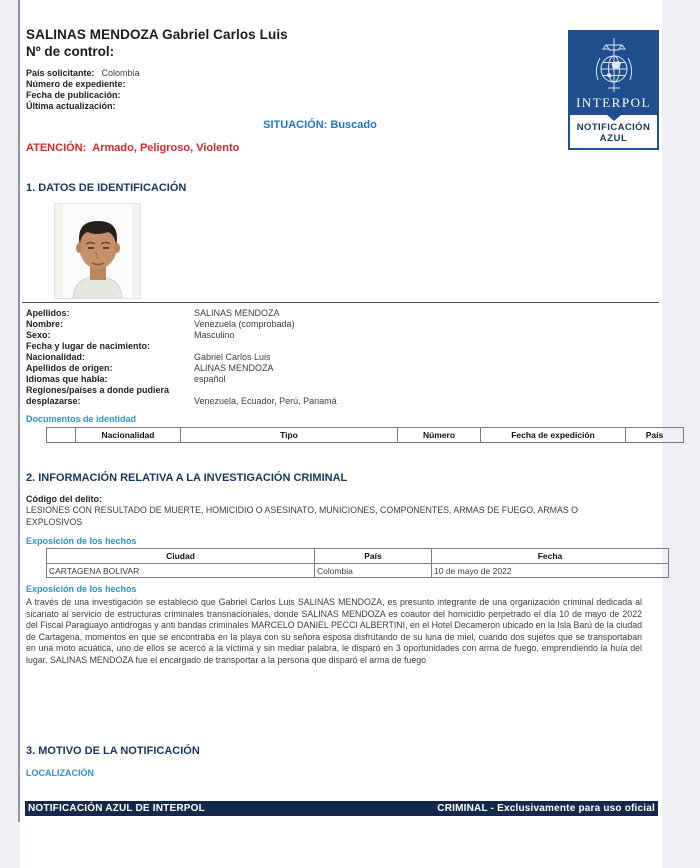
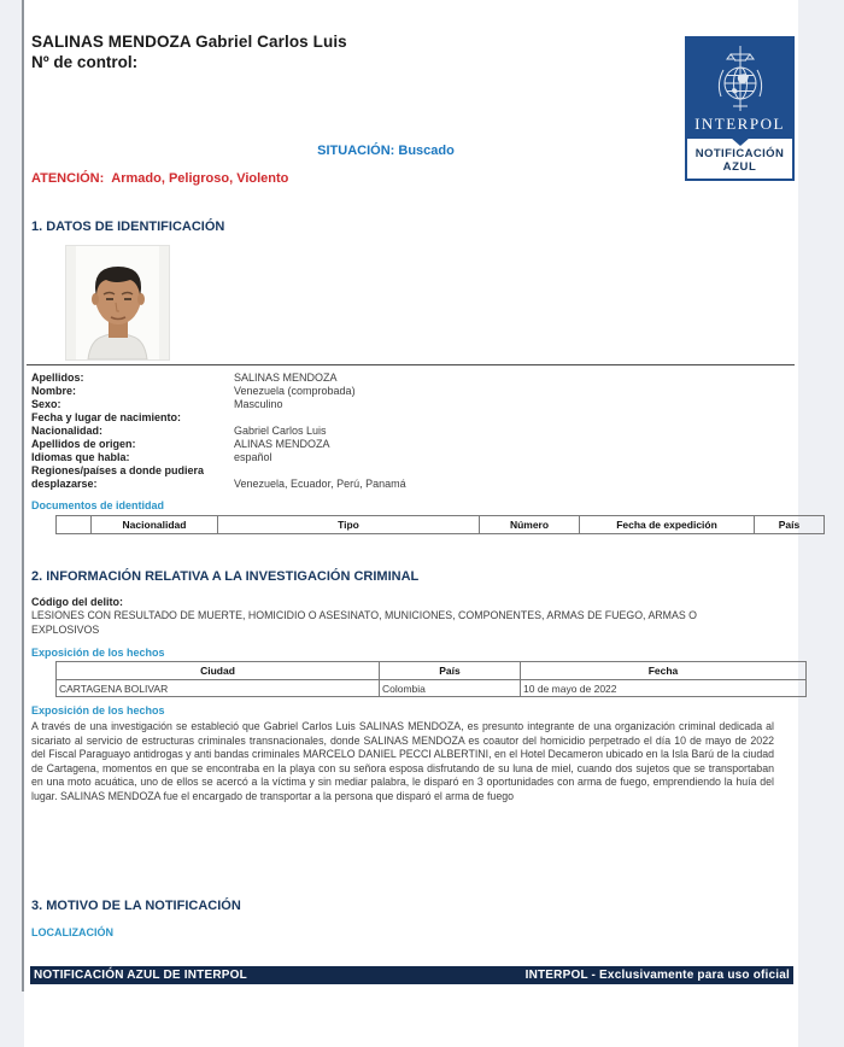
  SALINAS MENDOZA Gabriel Carlos Luis
  Nº de control:
- País solicitante: Colombia
- Número de expediente:
- Fecha de publicación:
- Última actualización:
  SITUACIÓN: Buscado
  ATENCIÓN: Armado, Peligroso, Violento
  INTERPOL
  NOTIFICACIÓN
  AZUL
  1. DATOS DE IDENTIFICACIÓN
  Apellidos:
  SALINAS MENDOZA
  Nombre:
  Venezuela (comprobada)
  Sexo:
  Masculino
  Fecha y lugar de nacimiento:
  Nacionalidad:
  Gabriel Carlos Luis
  Apellidos de origen:
  ALINAS MENDOZA
  Idiomas que habla:
  español
  Regiones/países a donde pudiera desplazarse:
  Venezuela, Ecuador, Perú, Panamá
  Documentos de identidad
  	Nacionalidad	Tipo	Número	Fecha de expedición	País
  2. INFORMACIÓN RELATIVA A LA INVESTIGACIÓN CRIMINAL
  Código del delito:
  LESIONES CON RESULTADO DE MUERTE, HOMICIDIO O ASESINATO, MUNICIONES, COMPONENTES, ARMAS DE FUEGO, ARMAS O EXPLOSIVOS
  Exposición de los hechos
  Ciudad	País	Fecha
  CARTAGENA BOLIVAR	Colombia	10 de mayo de 2022
  Exposición de los hechos
  A través de una investigación se estableció que Gabriel Carlos Luis SALINAS MENDOZA, es presunto integrante de una organización criminal dedicada al sicariato al servicio de estructuras criminales transnacionales, donde SALINAS MENDOZA es coautor del homicidio perpetrado el día 10 de mayo de 2022 del Fiscal Paraguayo antidrogas y anti bandas criminales MARCELO DANIEL PECCI ALBERTINI, en el Hotel Decameron ubicado en la Isla Barú de la ciudad de Cartagena, momentos en que se encontraba en la playa con su señora esposa disfrutando de su luna de miel, cuando dos sujetos que se transportaban en una moto acuática, uno de ellos se acercó a la víctima y sin mediar palabra, le disparó en 3 oportunidades con arma de fuego, emprendiendo la huía del lugar. SALINAS MENDOZA fue el encargado de transportar a la persona que disparó el arma de fuego
  3. MOTIVO DE LA NOTIFICACIÓN
  LOCALIZACIÓN
  NOTIFICACIÓN AZUL DE INTERPOL
- CRIMINAL - Exclusivamente para uso oficial
+ INTERPOL - Exclusivamente para uso oficial
